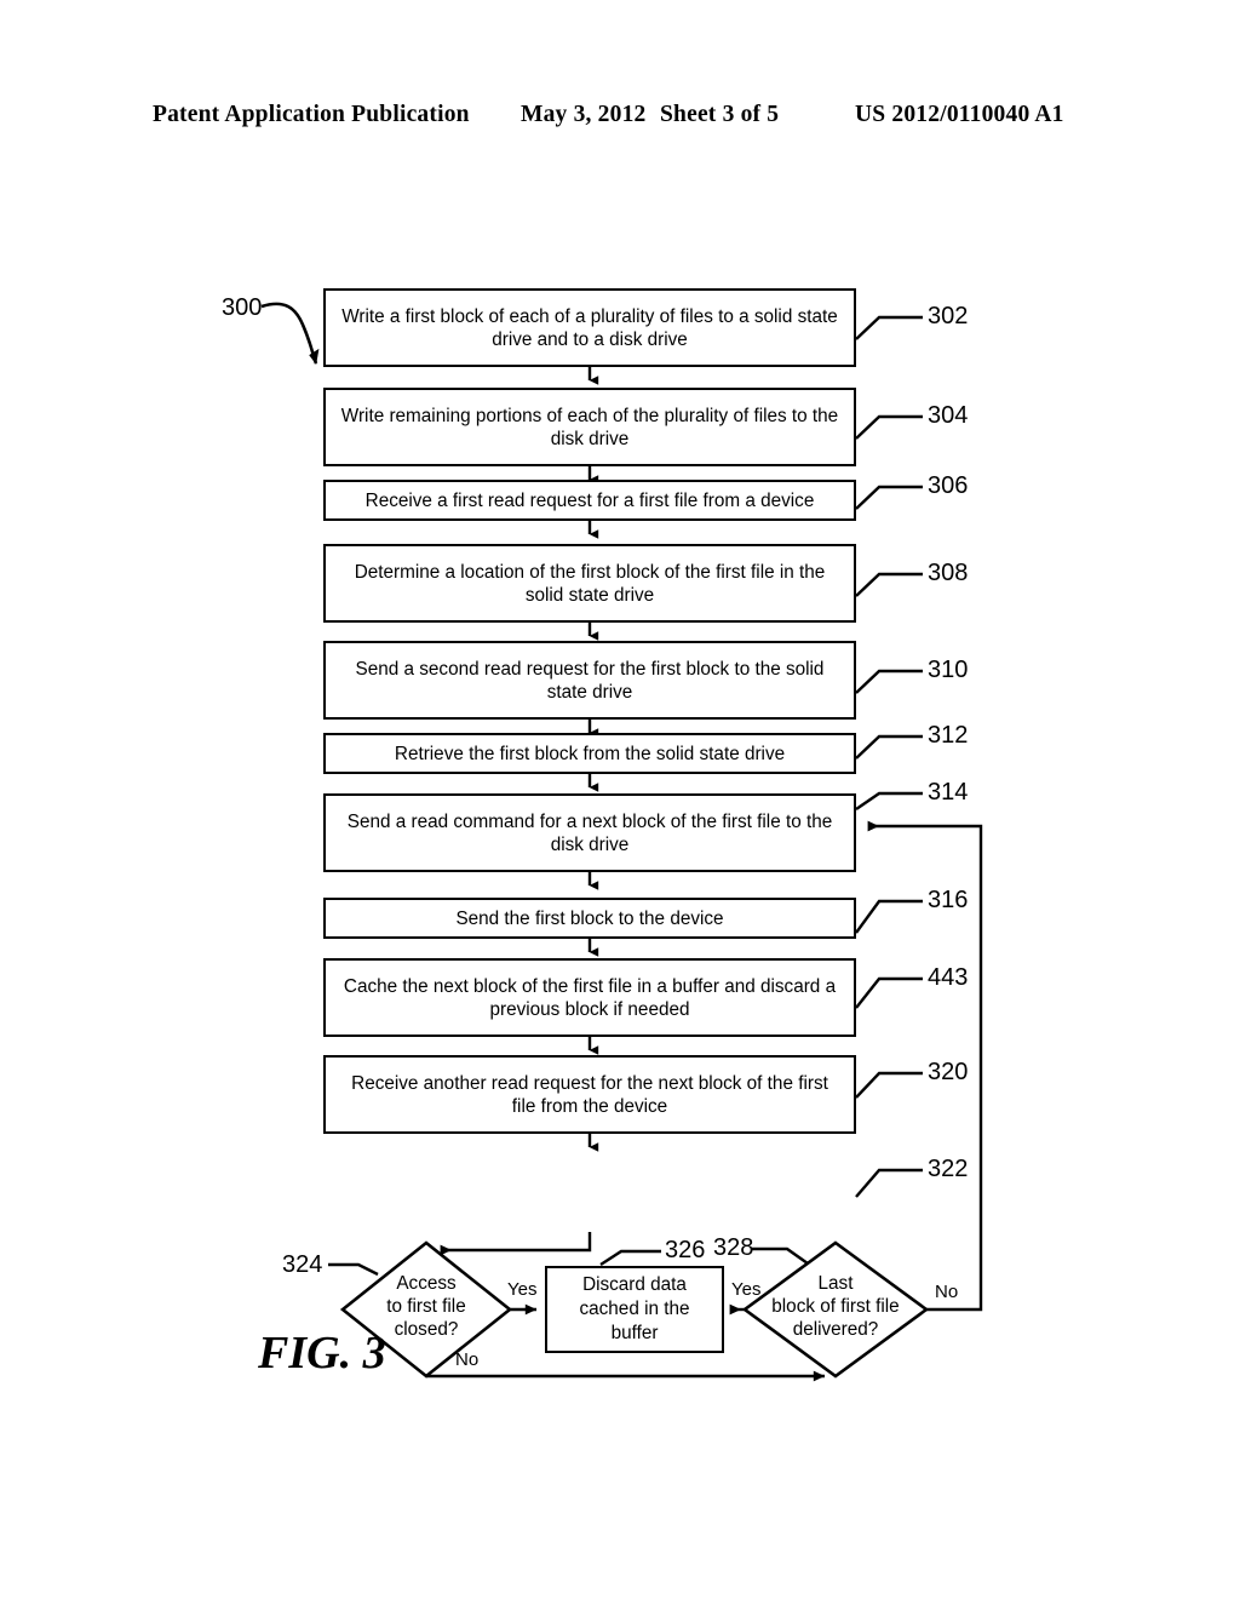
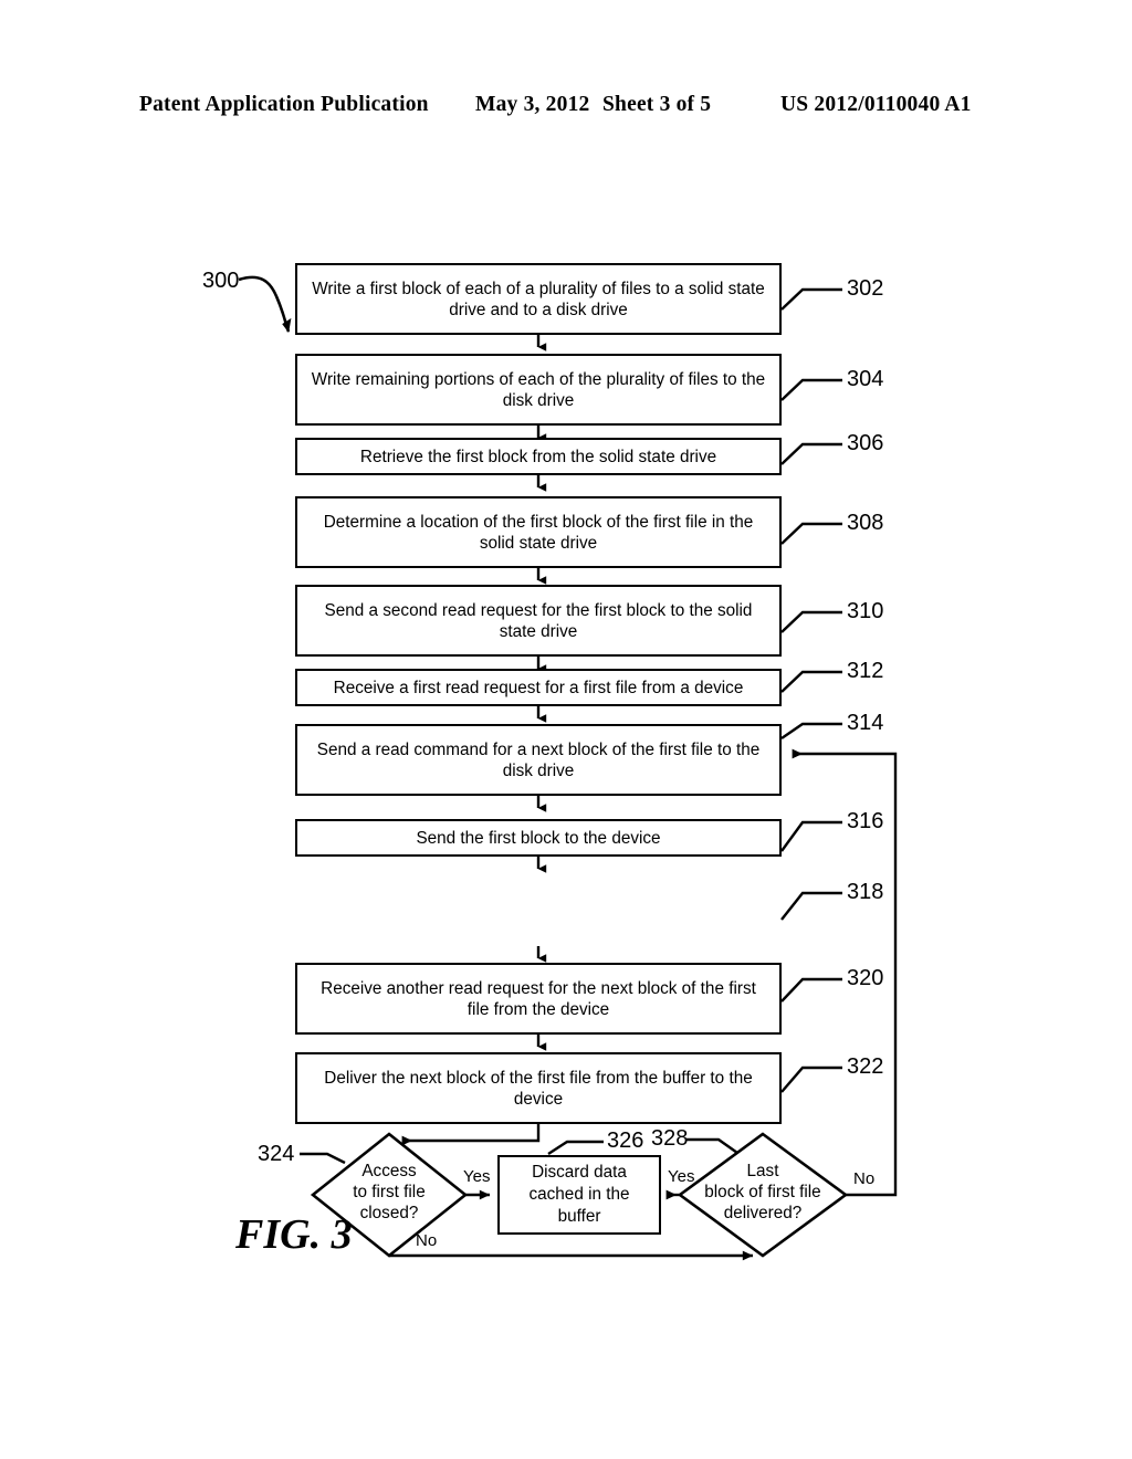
  Patent Application Publication
  May 3, 2012
  Sheet 3 of 5
  US 2012/0110040 A1
  Write a first block of each of a plurality of files to a solid state drive and to a disk drive
  Write remaining portions of each of the plurality of files to the disk drive
- Receive a first read request for a first file from a device
+ Retrieve the first block from the solid state drive
  Determine a location of the first block of the first file in the solid state drive
  Send a second read request for the first block to the solid state drive
- Retrieve the first block from the solid state drive
+ Receive a first read request for a first file from a device
  Send a read command for a next block of the first file to the disk drive
  Send the first block to the device
- Cache the next block of the first file in a buffer and discard a previous block if needed
  Receive another read request for the next block of the first file from the device
+ Deliver the next block of the first file from the buffer to the device
  Discard data
  cached in the
  buffer
  Access
  to first file
  closed?
  Last
  block of first file
  delivered?
  Yes
  No
  Yes
  No
  300
  302
  304
  306
  308
  310
  312
  314
  316
- 443
+ 318
  320
  322
  324
  326
  328
  FIG. 3
